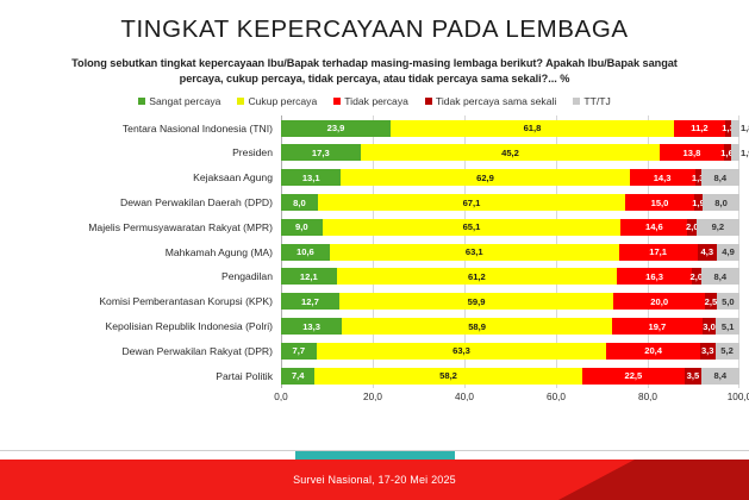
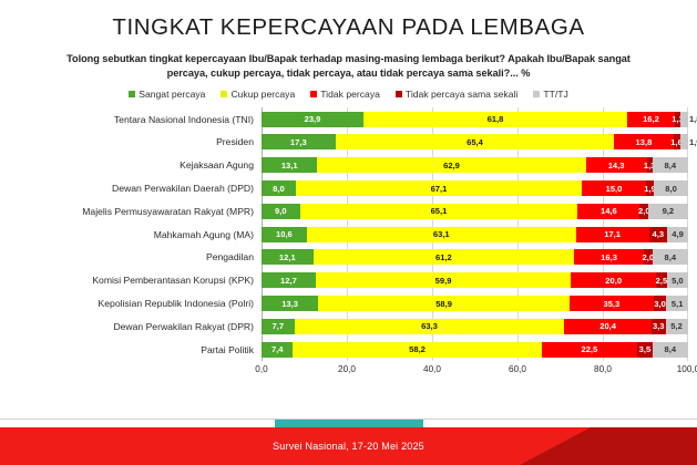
  TINGKAT KEPERCAYAAN PADA LEMBAGA
  Tolong sebutkan tingkat kepercayaan Ibu/Bapak terhadap masing-masing lembaga berikut? Apakah Ibu/Bapak sangat percaya, cukup percaya, tidak percaya, atau tidak percaya sama sekali?... %
  Sangat percaya
  Cukup percaya
  Tidak percaya
  Tidak percaya sama sekali
  TT/TJ
  Tentara Nasional Indonesia (TNI)
  23,9
  61,8
- 11,2
+ 16,2
  Presiden
  17,3
- 45,2
+ 65,4
  13,8
  Kejaksaan Agung
  13,1
  62,9
  14,3
  8,4
  Dewan Perwakilan Daerah (DPD)
  8,0
  67,1
  15,0
  8,0
  Majelis Permusyawaratan Rakyat (MPR)
  9,0
  65,1
  14,6
  9,2
  Mahkamah Agung (MA)
  10,6
  63,1
  17,1
  4,3
  4,9
  Pengadilan
  12,1
  61,2
  16,3
  8,4
  Komisi Pemberantasan Korupsi (KPK)
  12,7
  59,9
  20,0
  2,5
  5,0
  Kepolisian Republik Indonesia (Polri)
  13,3
  58,9
- 19,7
+ 35,3
  3,0
  5,1
  Dewan Perwakilan Rakyat (DPR)
  7,7
  63,3
  20,4
  3,3
  5,2
  Partai Politik
  7,4
  58,2
  22,5
  3,5
  8,4
  0,0
  20,0
  40,0
  60,0
  80,0
  100,
  Survei Nasional, 17-20 Mei 2025
